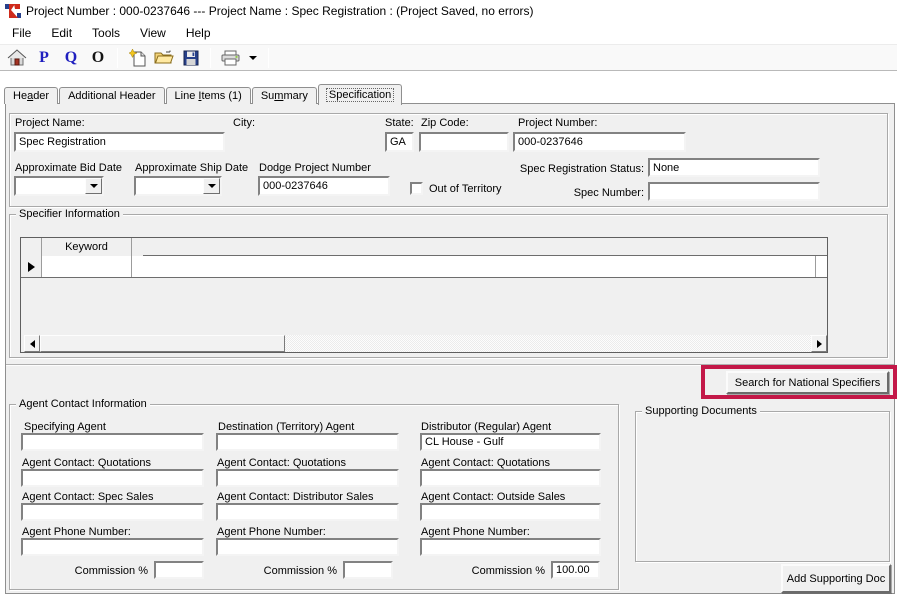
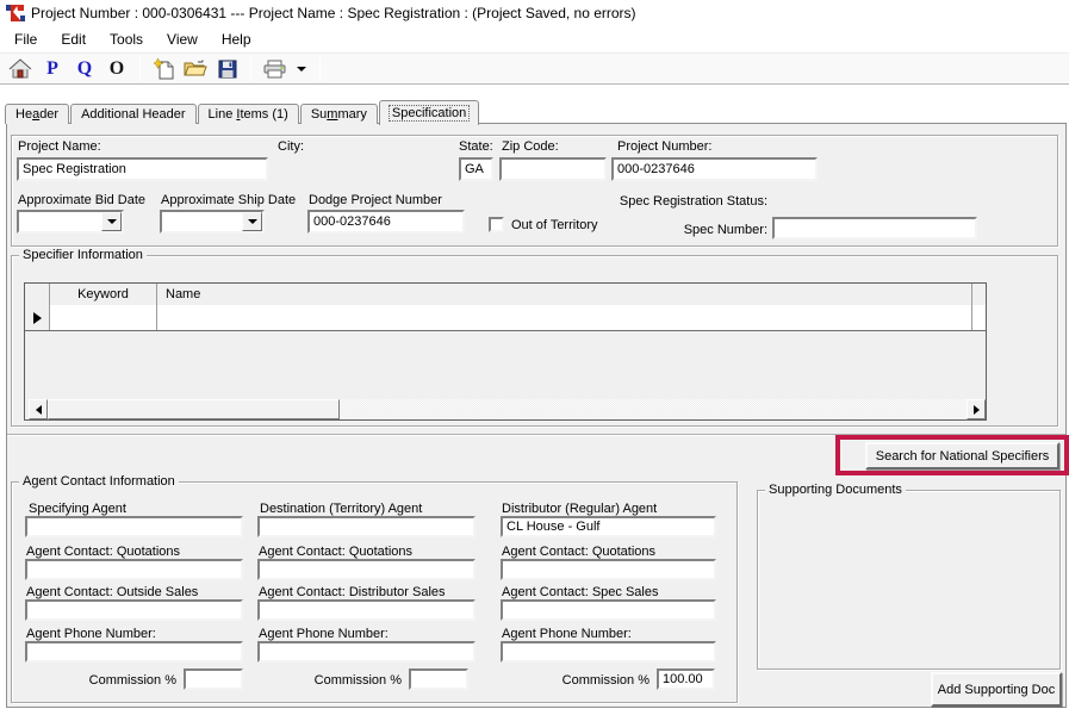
- Project Number : 000-0237646 --- Project Name : Spec Registration : (Project Saved, no errors)
+ Project Number : 000-0306431 --- Project Name : Spec Registration : (Project Saved, no errors)
  File
  Edit
  Tools
  View
  Help
  P
  Q
  O
  Header
  Additional Header
  Line Items (1)
  Summary
  Specification
  Project Name:
  City:
  State:
  Zip Code:
  Project Number:
  Spec Registration
  GA
  000-0237646
  Approximate Bid Date
  Approximate Ship Date
  Dodge Project Number
  000-0237646
  Out of Territory
  Spec Registration Status:
- None
  Spec Number:
  Specifier Information
  Keyword
+ Name
  Search for National Specifiers
  Agent Contact Information
  Specifying Agent
  Agent Contact: Quotations
- Agent Contact: Spec Sales
+ Agent Contact: Outside Sales
  Agent Phone Number:
  Commission %
  Destination (Territory) Agent
  Agent Contact: Quotations
  Agent Contact: Distributor Sales
  Agent Phone Number:
  Commission %
  Distributor (Regular) Agent
  CL House - Gulf
  Agent Contact: Quotations
- Agent Contact: Outside Sales
+ Agent Contact: Spec Sales
  Agent Phone Number:
  Commission %
  100.00
  Supporting Documents
  Add Supporting Doc
